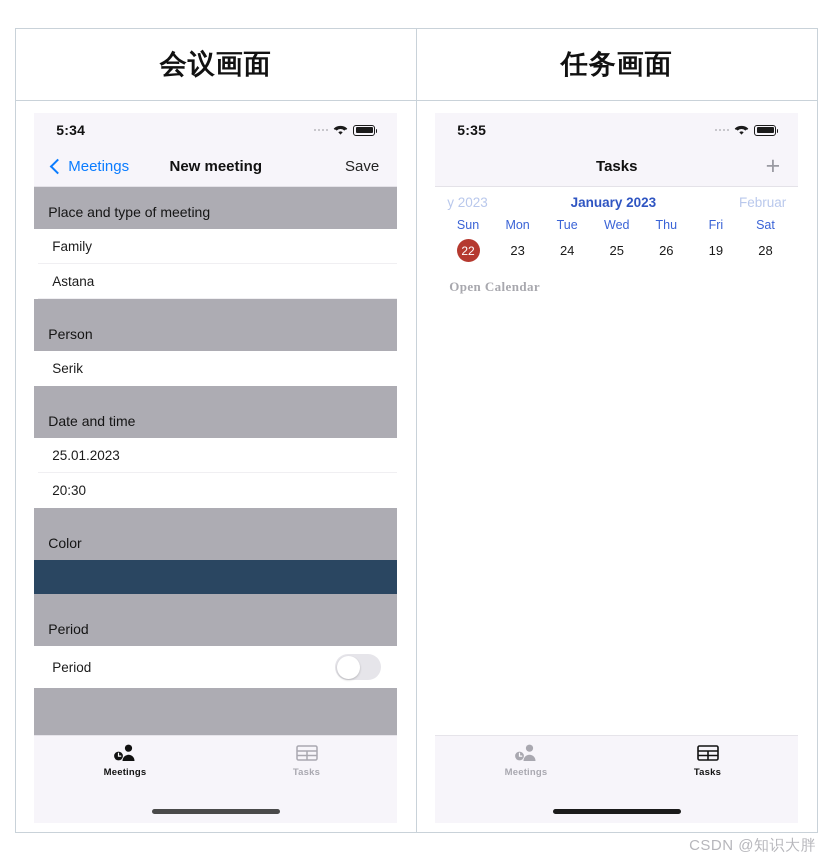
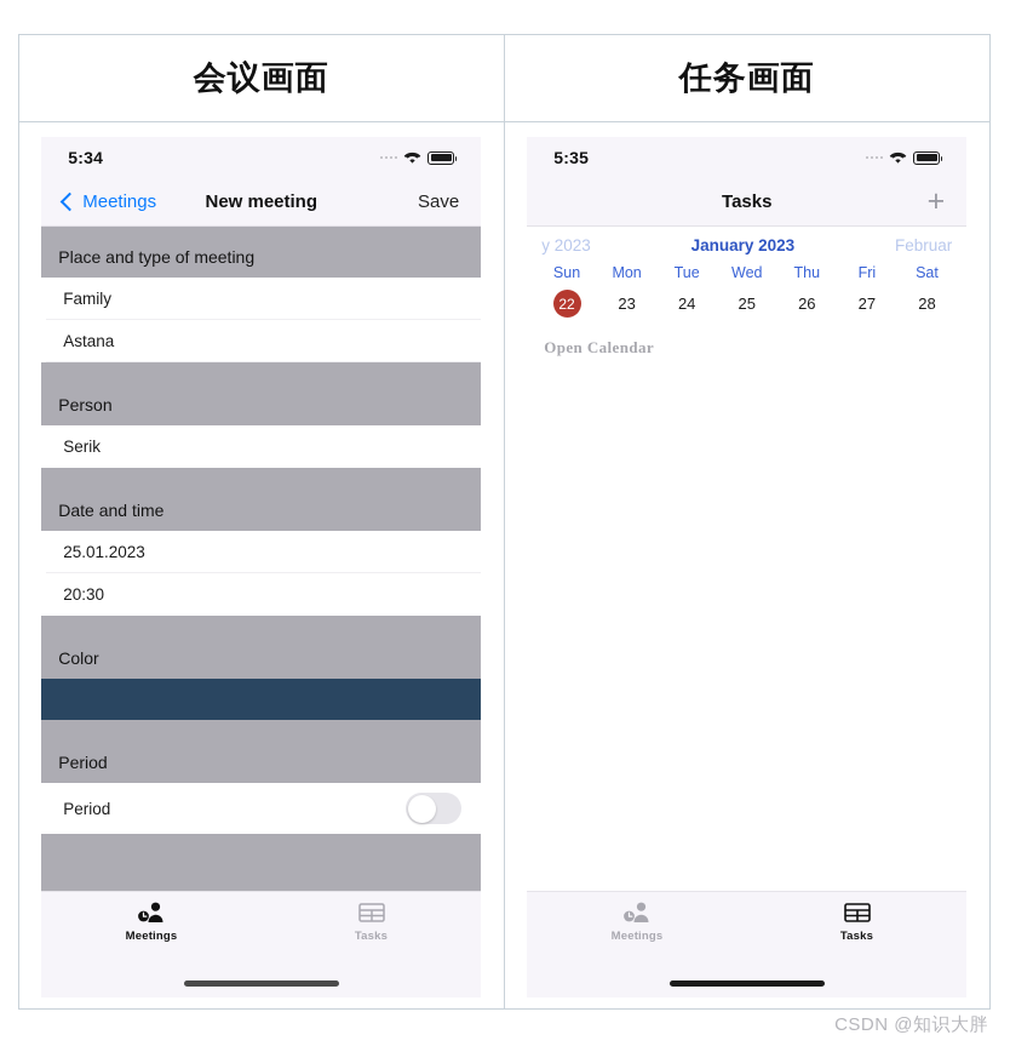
  会议画面
  5:34
  Meetings
  New meeting
  Save
  Place and type of meeting
  Family
  Astana
  Person
  Serik
  Date and time
  25.01.2023
  20:30
  Color
  Period
  Period
  Meetings
  Tasks
  任务画面
  5:35
  Tasks
  +
  y 2023
  January 2023
  Februar
  Sun
  Mon
  Tue
  Wed
  Thu
  Fri
  Sat
  22
  23
  24
  25
  26
- 19
+ 27
  28
  Open Calendar
  Meetings
  Tasks
  CSDN @知识大胖
